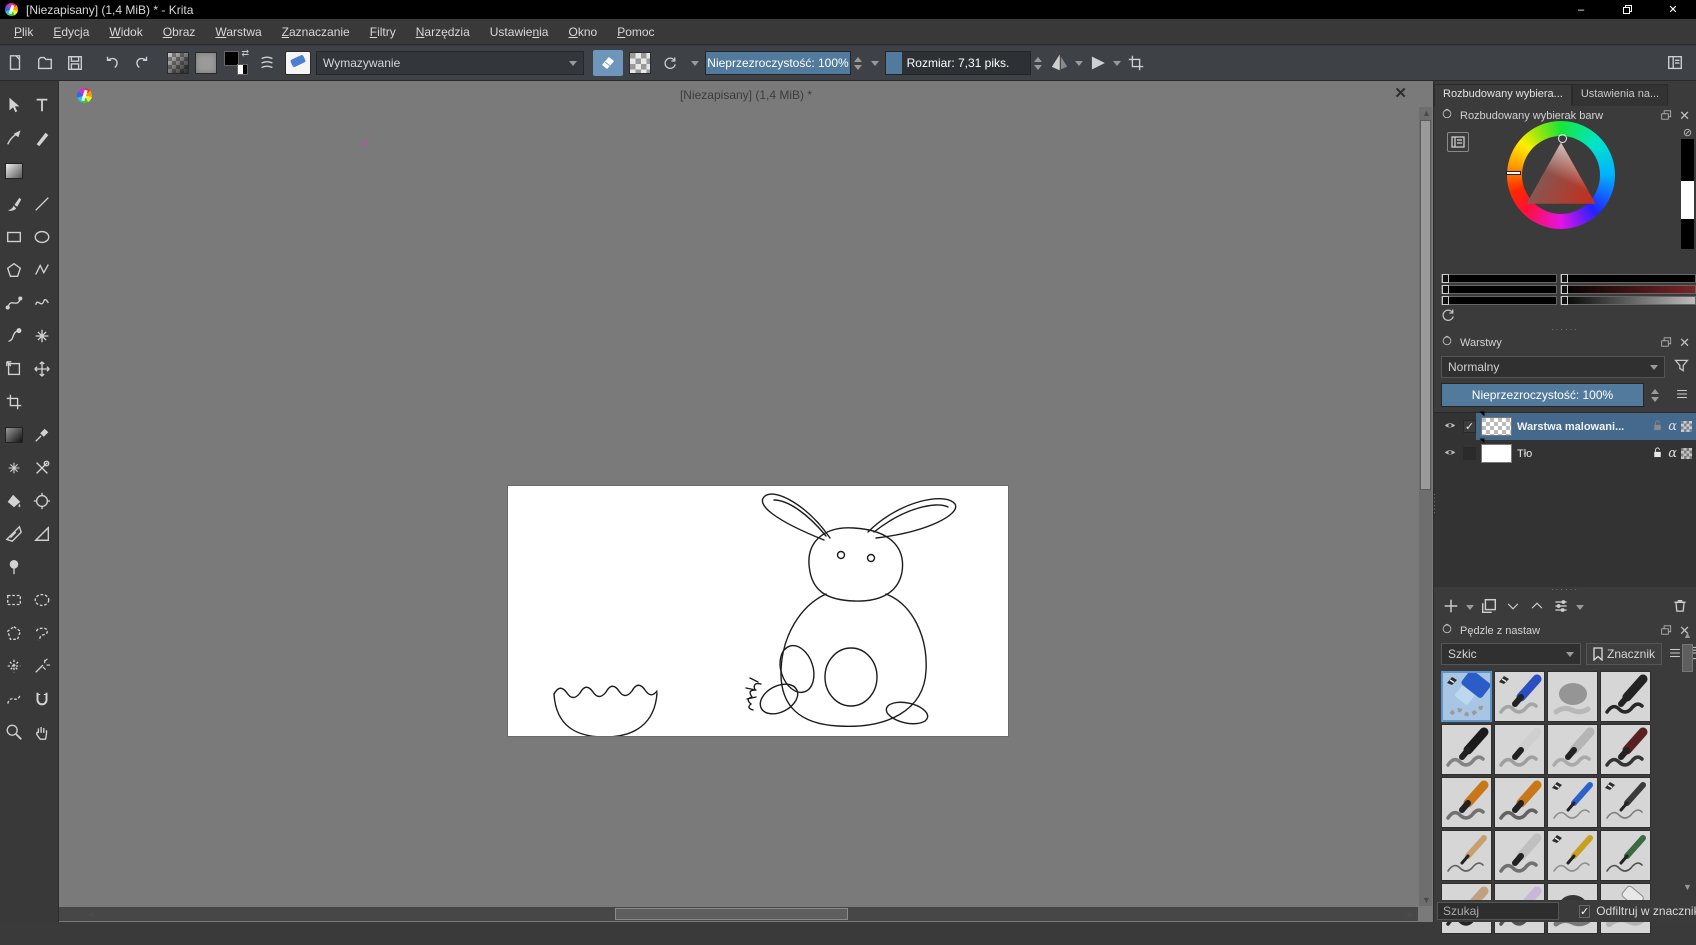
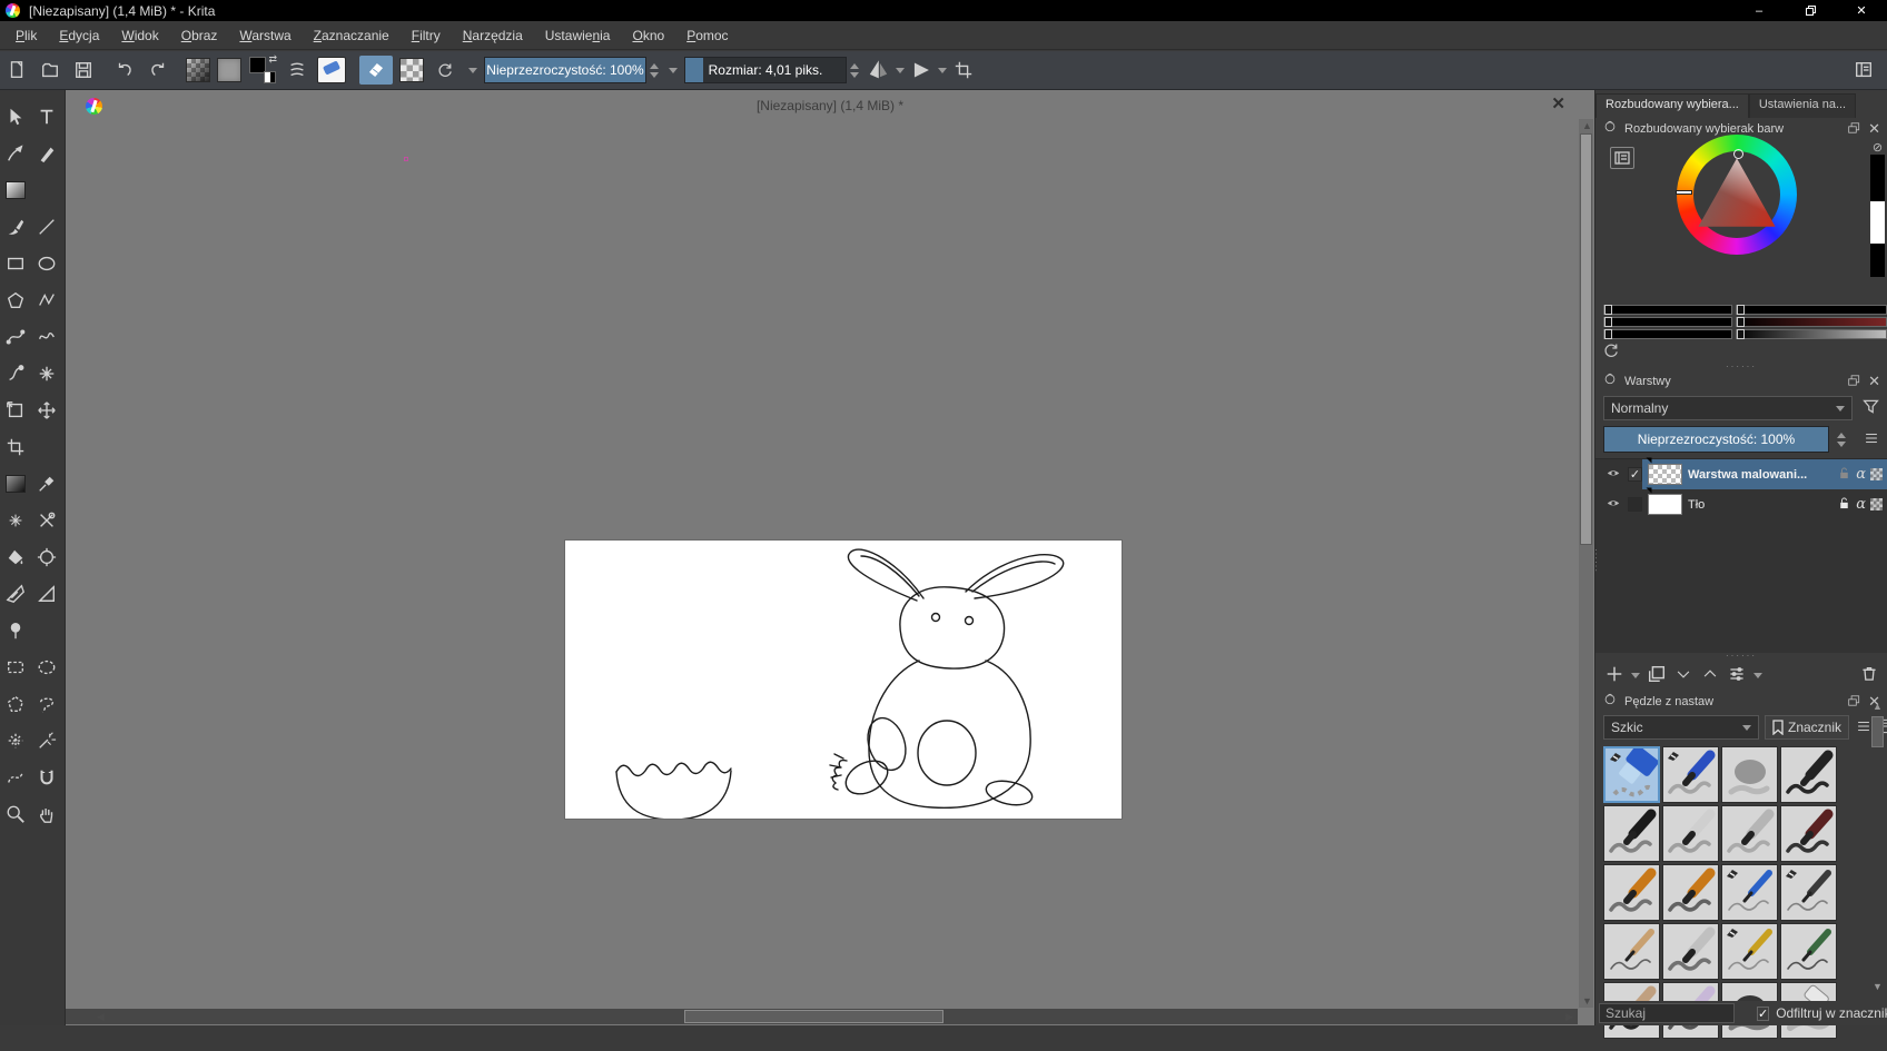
  [Niezapisany] (1,4 MiB) * - Krita
  –
  ✕
  Plik
  Edycja
  Widok
  Obraz
  Warstwa
  Zaznaczanie
  Filtry
  Narzędzia
  Ustawienia
  Okno
  Pomoc
  ⇄
- Wymazywanie
  Nieprzezroczystość: 100%
- Rozmiar: 7,31 piks.
+ Rozmiar: 4,01 piks.
  [Niezapisany] (1,4 MiB) *
  ✕
  ▲
  ▼
  Rozbudowany wybiera...
  Ustawienia na...
  Rozbudowany wybierak barw
  ✕
  ⊘
  ······
  Warstwy
  ✕
  Normalny
  Nieprzezroczystość: 100%
  ✓
  Warstwa malowani...
  α
  Tło
  α
  ······
  Pędzle z nastaw
  ✕
  Szkic
  Znacznik
  ▲
  ▼
  Szukaj
  ✓
  Odfiltruj w znaczni
